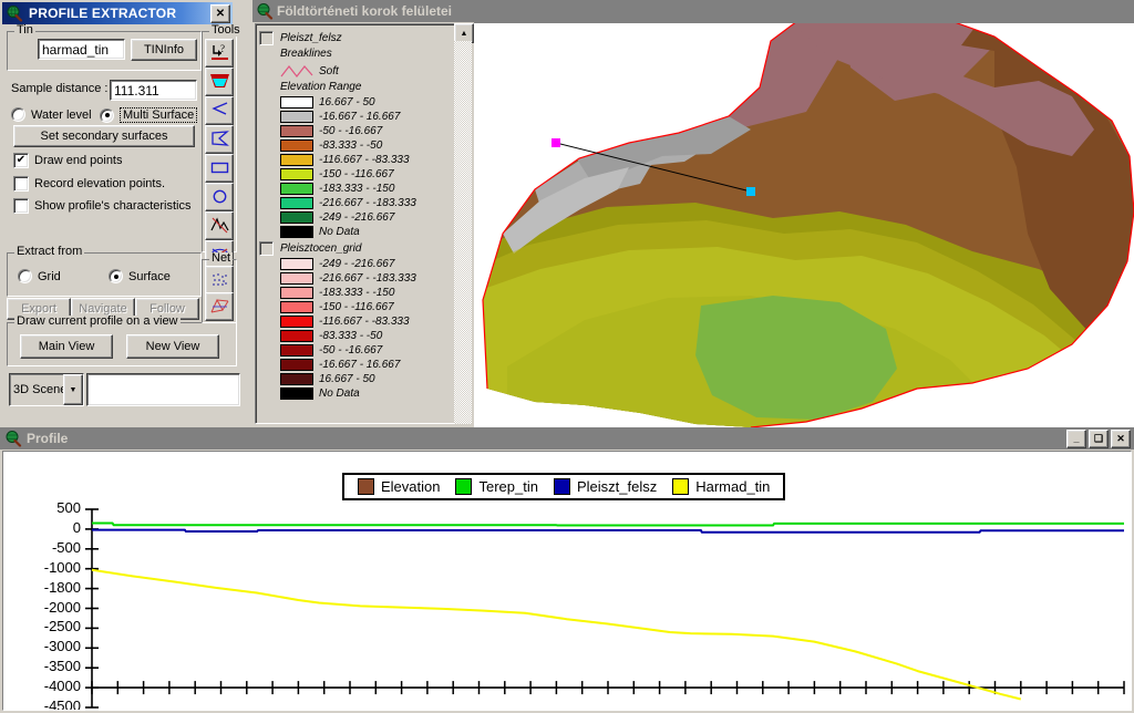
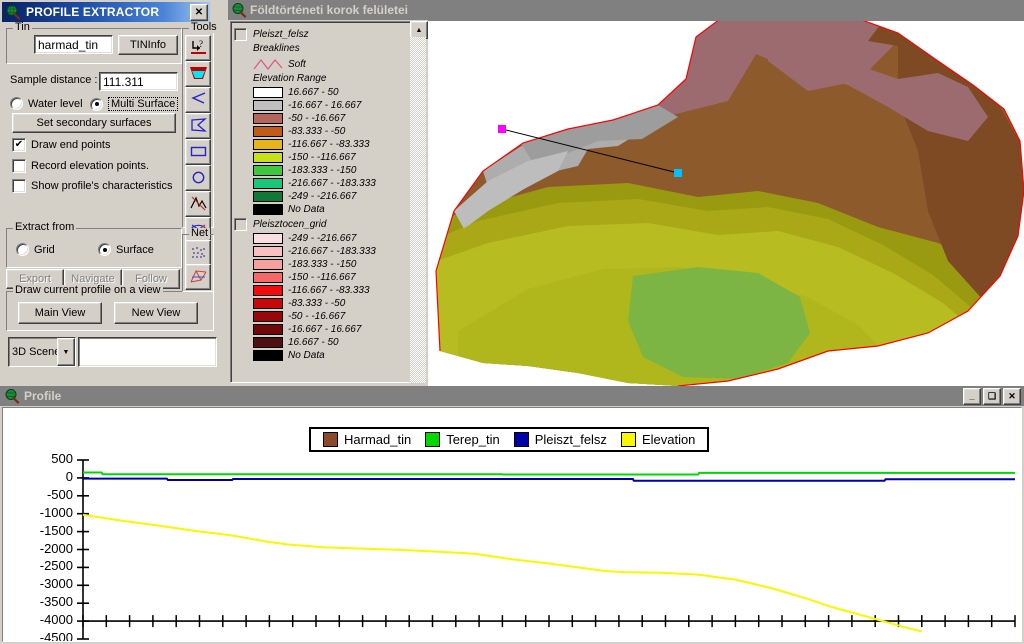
  PROFILE EXTRACTOR
  ✕
  Tin
  harmad_tin
  TINInfo
  Sample distance :
  111.311
  Water level
  Multi Surface
  Set secondary surfaces
  ✔
  Draw end points
  Record elevation points.
  Show profile's characteristics
  Extract from
  Grid
  Surface
  Export
  Navigate
  Follow
  Draw current profile on a view
  Main View
  New View
  3D Scen
  Tools
  ?
  Net
  Földtörténeti korok felületei
  Pleiszt_felsz
  Breaklines
  Soft
  Elevation Range
  16.667 - 50
  -16.667 - 16.667
  -50 - -16.667
  -83.333 - -50
  -116.667 - -83.333
  -150 - -116.667
  -183.333 - -150
  -216.667 - -183.333
  -249 - -216.667
  No Data
  Pleisztocen_grid
  -249 - -216.667
  -216.667 - -183.333
  -183.333 - -150
  -150 - -116.667
  -116.667 - -83.333
  -83.333 - -50
  -50 - -16.667
  -16.667 - 16.667
  16.667 - 50
  No Data
  Profile
  _
  ❑
  ✕
- Elevation
+ Harmad_tin
  Terep_tin
  Pleiszt_felsz
- Harmad_tin
+ Elevation
  500
  0
  -500
  -1000
- -1800
+ -1500
  -2000
  -2500
  -3000
  -3500
  -4000
  -4500
